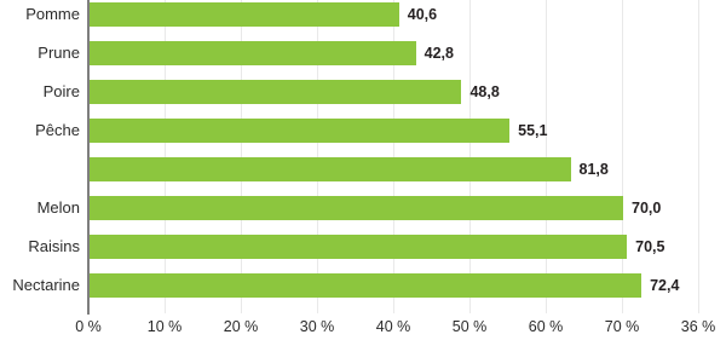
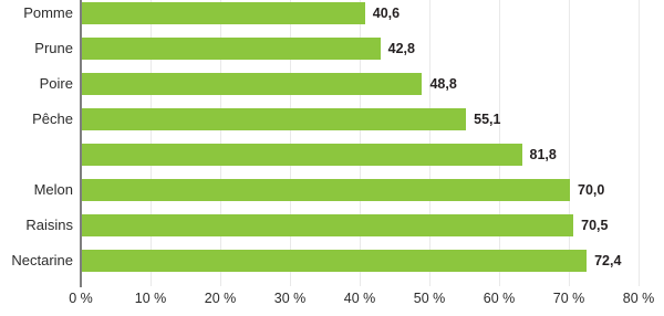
  Pomme
  40,6
  Prune
  42,8
  Poire
  48,8
  Pêche
  55,1
  81,8
  Melon
  70,0
  Raisins
  70,5
  Nectarine
  72,4
  0 %
  10 %
  20 %
  30 %
  40 %
  50 %
  60 %
  70 %
- 36 %
+ 80 %
